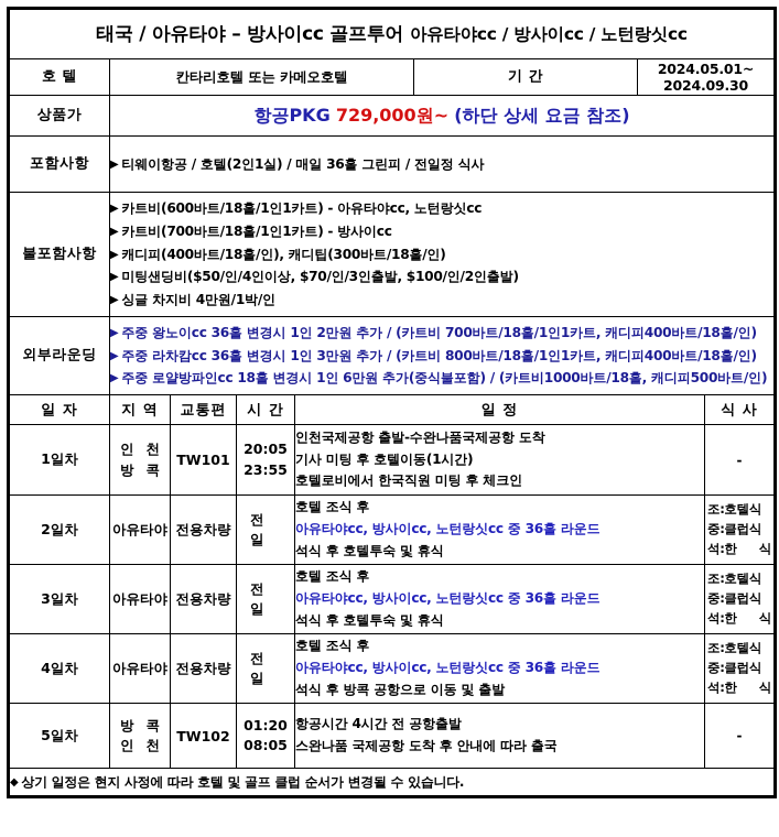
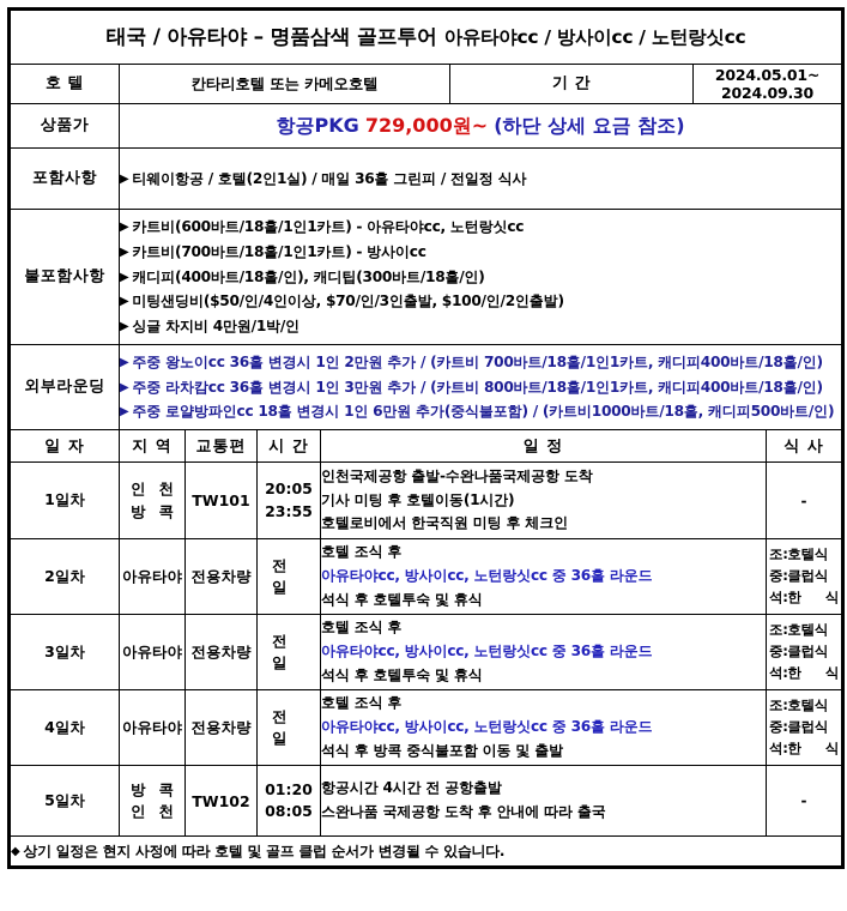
- 태국 / 아유타야 – 방사이cc 골프투어 아유타야cc / 방사이cc / 노턴랑싯cc
+ 태국 / 아유타야 – 명품삼색 골프투어 아유타야cc / 방사이cc / 노턴랑싯cc
  호 텔	칸타리호텔 또는 카메오호텔	기 간	2024.05.01~ 2024.09.30
  상품가	항공PKG 729,000원~ (하단 상세 요금 참조)
  포함사항	▶ 티웨이항공 / 호텔(2인1실) / 매일 36홀 그린피 / 전일정 식사
  불포함사항	▶ 카트비(600바트/18홀/1인1카트) - 아유타야cc, 노턴랑싯cc ▶ 카트비(700바트/18홀/1인1카트) - 방사이cc ▶ 캐디피(400바트/18홀/인), 캐디팁(300바트/18홀/인) ▶ 미팅샌딩비($50/인/4인이상, $70/인/3인출발, $100/인/2인출발) ▶ 싱글 차지비 4만원/1박/인
  외부라운딩	▶ 주중 왕노이cc 36홀 변경시 1인 2만원 추가 / (카트비 700바트/18홀/1인1카트, 캐디피400바트/18홀/인) ▶ 주중 라차캄cc 36홀 변경시 1인 3만원 추가 / (카트비 800바트/18홀/1인1카트, 캐디피400바트/18홀/인) ▶ 주중 로얄방파인cc 18홀 변경시 1인 6만원 추가(중식불포함) / (카트비1000바트/18홀, 캐디피500바트/인)
  일 자	지 역	교통편	시 간	일 정	식 사
  1일차	인 천 방 콕	TW101	20:05 23:55	인천국제공항 출발-수완나품국제공항 도착 기사 미팅 후 호텔이동(1시간) 호텔로비에서 한국직원 미팅 후 체크인	-
  2일차	아유타야	전용차량	전 일	호텔 조식 후 아유타야cc, 방사이cc, 노턴랑싯cc 중 36홀 라운드 석식 후 호텔투숙 및 휴식	조:호텔식 중:클럽식 석:한 식
  3일차	아유타야	전용차량	전 일	호텔 조식 후 아유타야cc, 방사이cc, 노턴랑싯cc 중 36홀 라운드 석식 후 호텔투숙 및 휴식	조:호텔식 중:클럽식 석:한 식
- 4일차	아유타야	전용차량	전 일	호텔 조식 후 아유타야cc, 방사이cc, 노턴랑싯cc 중 36홀 라운드 석식 후 방콕 공항으로 이동 및 출발	조:호텔식 중:클럽식 석:한 식
+ 4일차	아유타야	전용차량	전 일	호텔 조식 후 아유타야cc, 방사이cc, 노턴랑싯cc 중 36홀 라운드 석식 후 방콕 중식불포함 이동 및 출발	조:호텔식 중:클럽식 석:한 식
  5일차	방 콕 인 천	TW102	01:20 08:05	항공시간 4시간 전 공항출발 스완나품 국제공항 도착 후 안내에 따라 출국	-
  ◆ 상기 일정은 현지 사정에 따라 호텔 및 골프 클럽 순서가 변경될 수 있습니다.
